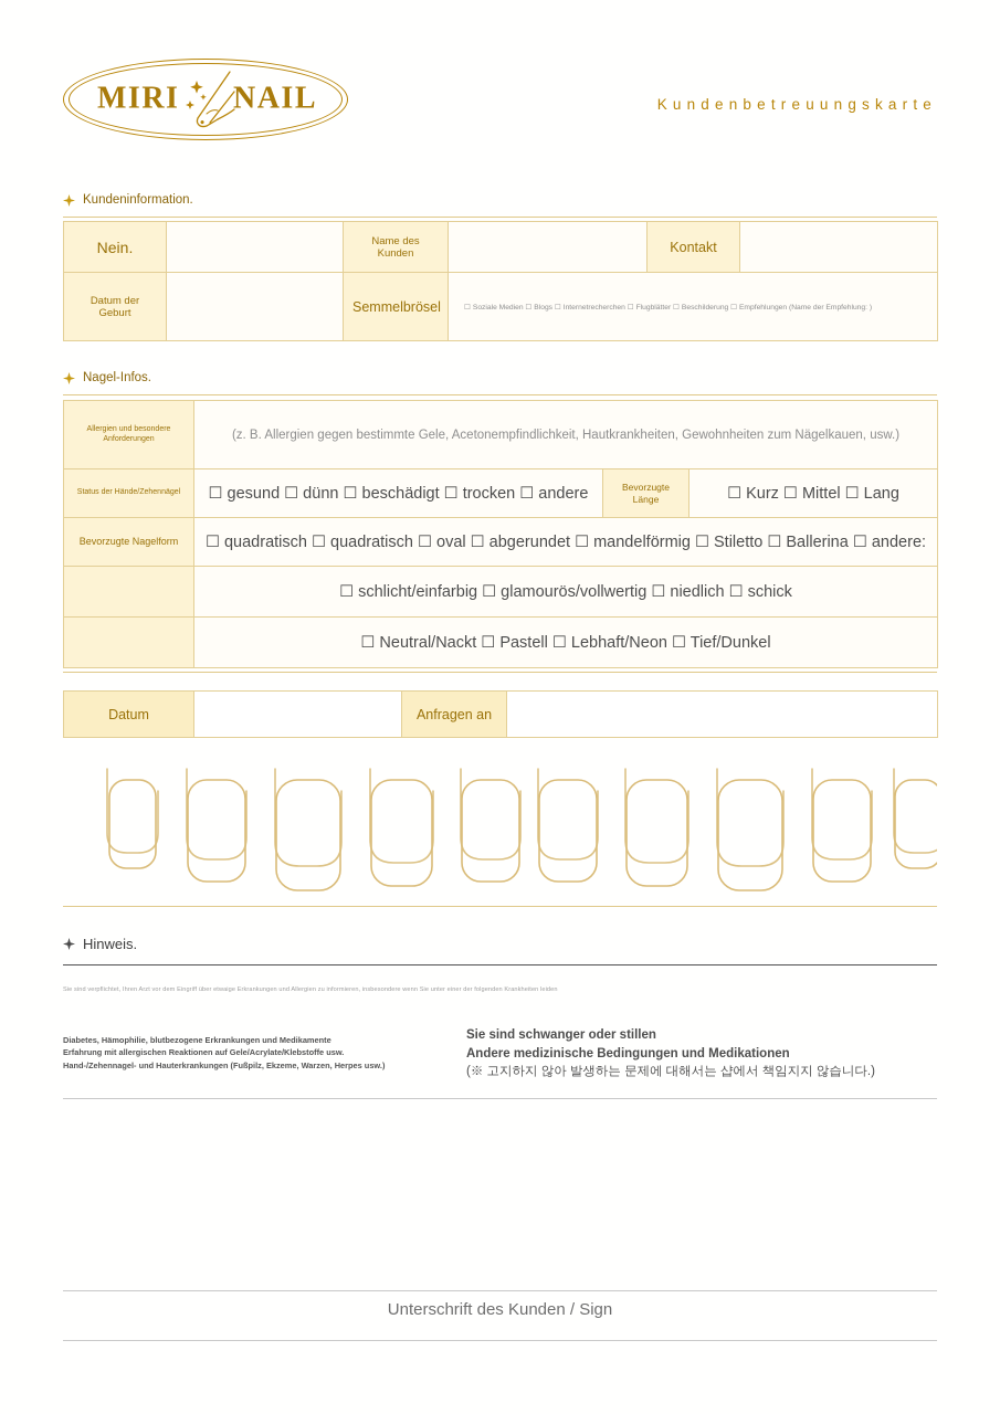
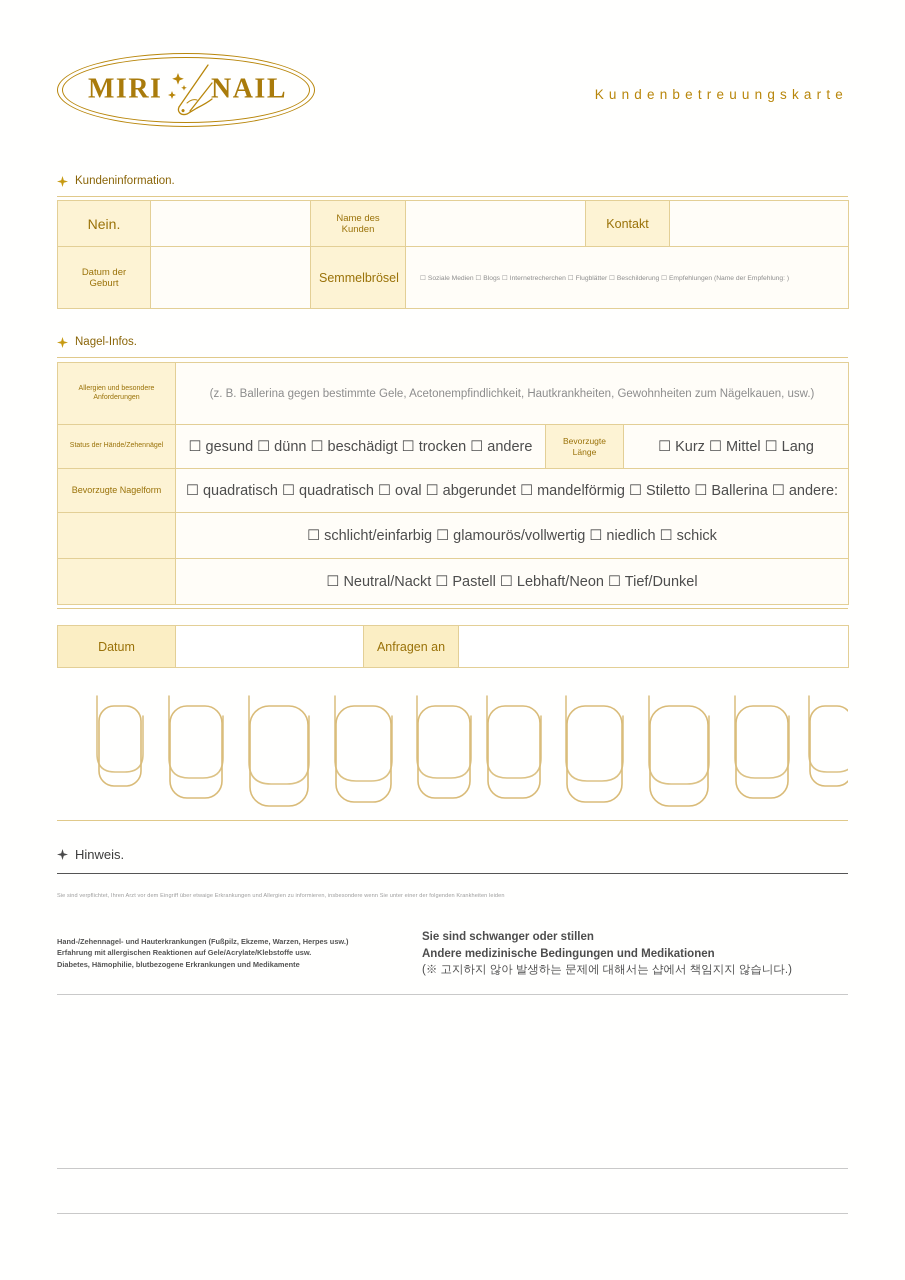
  MIRI
  NAIL
  Kundenbetreuungskarte
  Kundeninformation.
  Nein.		Name des Kunden		Kontakt
  Nagel-Infos.
- 	(z. B. Allergien gegen bestimmte Gele, Acetonempfindlichkeit, Hautkrankheiten, Gewohnheiten zum Nägelkauen, usw.)
+ 	(z. B. Ballerina gegen bestimmte Gele, Acetonempfindlichkeit, Hautkrankheiten, Gewohnheiten zum Nägelkauen, usw.)
  	☐ gesund ☐ dünn ☐ beschädigt ☐ trocken ☐ andere	Bevorzugte Länge	☐ Kurz ☐ Mittel ☐ Lang
  Bevorzugte Nagelform	☐ quadratisch ☐ quadratisch ☐ oval ☐ abgerundet ☐ mandelförmig ☐ Stiletto ☐ Ballerina ☐ andere:
  	☐ schlicht/einfarbig ☐ glamourös/vollwertig ☐ niedlich ☐ schick
  	☐ Neutral/Nackt ☐ Pastell ☐ Lebhaft/Neon ☐ Tief/Dunkel
  Datum		Anfragen an
  Hinweis.
- Diabetes, Hämophilie, blutbezogene Erkrankungen und Medikamente
+ Hand-/Zehennagel- und Hauterkrankungen (Fußpilz, Ekzeme, Warzen, Herpes usw.)
  Erfahrung mit allergischen Reaktionen auf Gele/Acrylate/Klebstoffe usw.
- Hand-/Zehennagel- und Hauterkrankungen (Fußpilz, Ekzeme, Warzen, Herpes usw.)
+ Diabetes, Hämophilie, blutbezogene Erkrankungen und Medikamente
  Sie sind schwanger oder stillen
  Andere medizinische Bedingungen und Medikationen
  (※ 고지하지 않아 발생하는 문제에 대해서는 샵에서 책임지지 않습니다.)
- Unterschrift des Kunden / Sign
